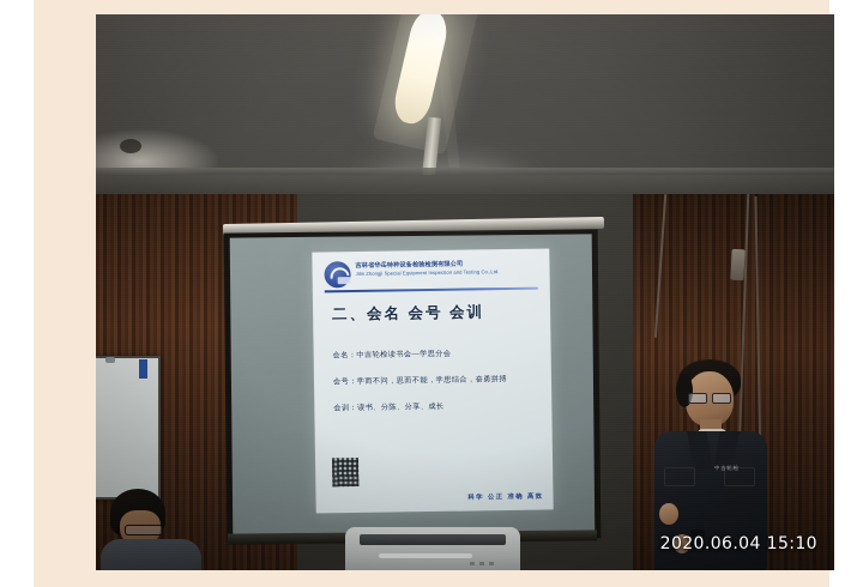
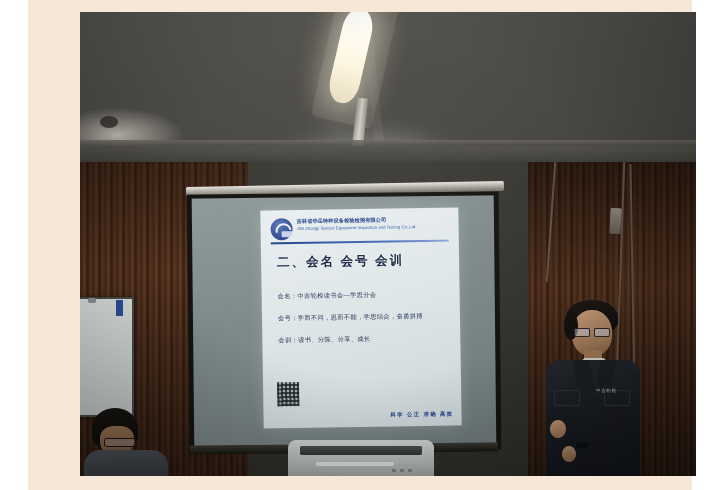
- 2020.06.04 15:10
